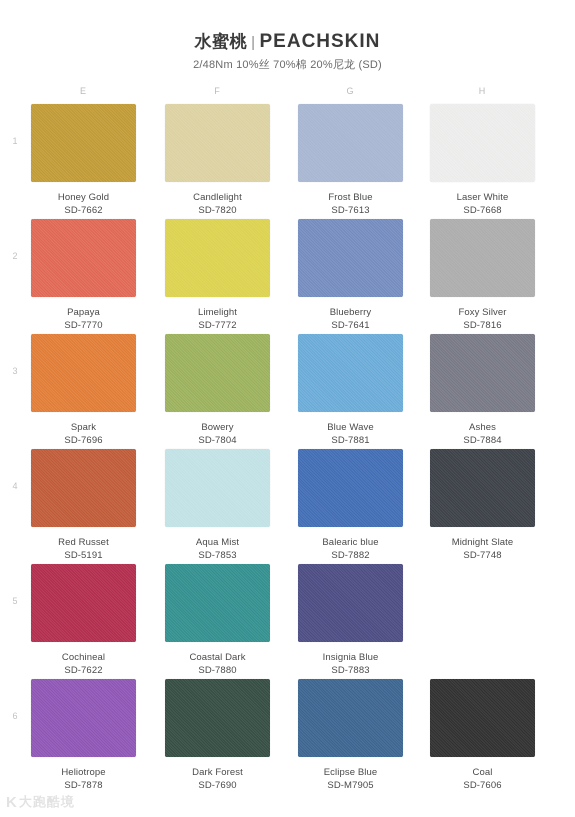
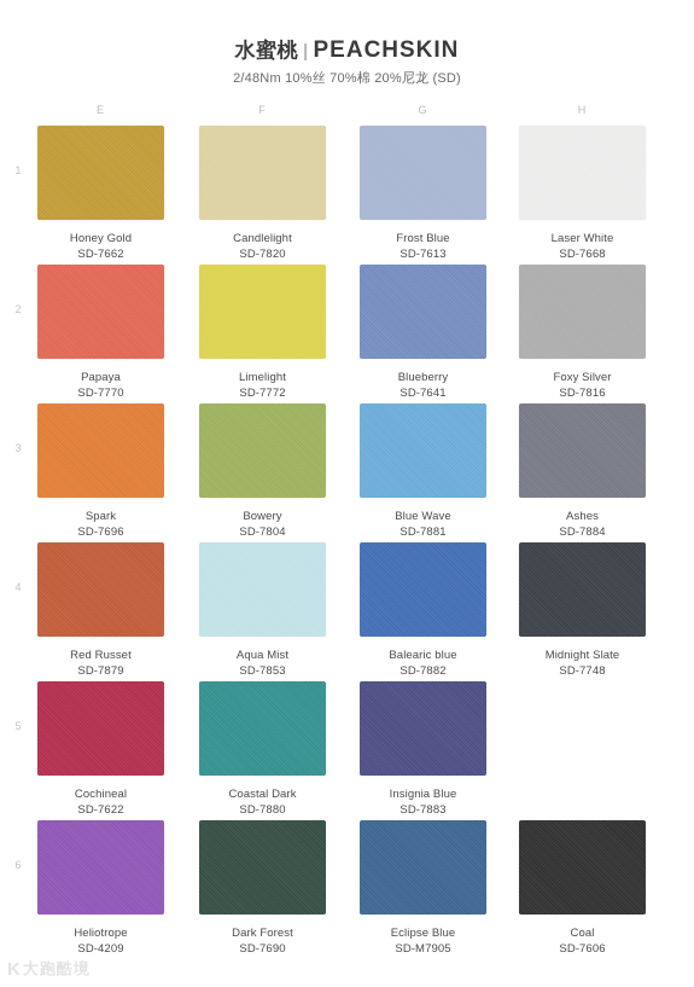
  水蜜桃 | PEACHSKIN
  2/48Nm 10%丝 70%棉 20%尼龙 (SD)
  E
  F
  G
  H
  1
  Honey Gold
  SD-7662
  Candlelight
  SD-7820
  Frost Blue
  SD-7613
  Laser White
  SD-7668
  2
  Papaya
  SD-7770
  Limelight
  SD-7772
  Blueberry
  SD-7641
  Foxy Silver
  SD-7816
  3
  Spark
  SD-7696
  Bowery
  SD-7804
  Blue Wave
  SD-7881
  Ashes
  SD-7884
  4
  Red Russet
- SD-5191
+ SD-7879
  Aqua Mist
  SD-7853
  Balearic blue
  SD-7882
  Midnight Slate
  SD-7748
  5
  Cochineal
  SD-7622
  Coastal Dark
  SD-7880
  Insignia Blue
  SD-7883
  6
  Heliotrope
- SD-7878
+ SD-4209
  Dark Forest
  SD-7690
  Eclipse Blue
  SD-M7905
  Coal
  SD-7606
  K
  大跑酷境
